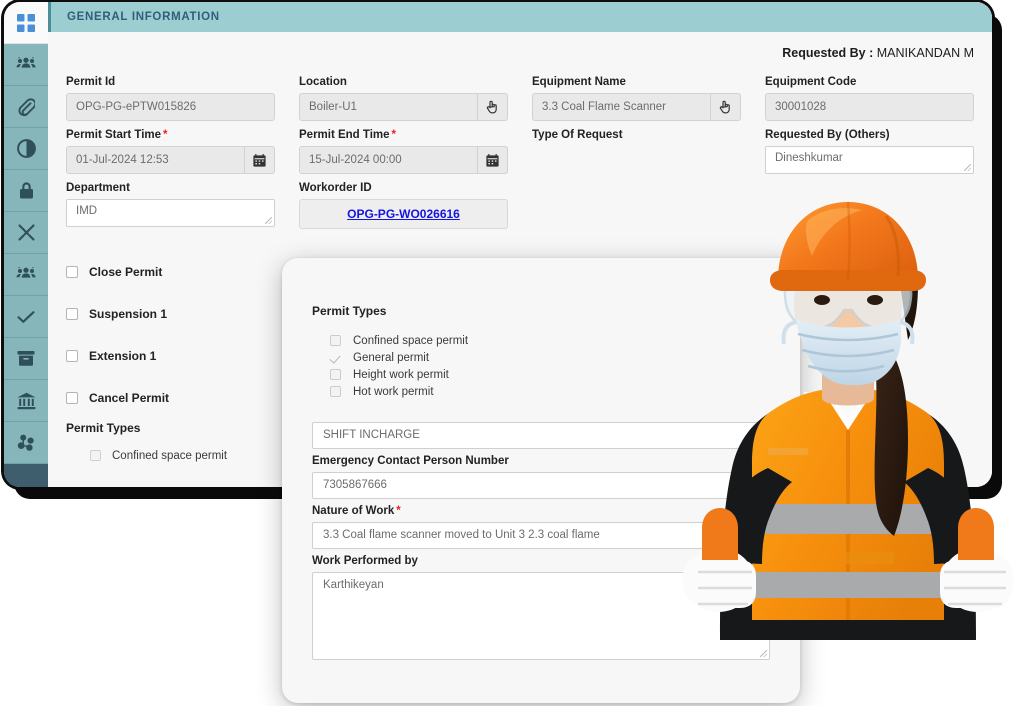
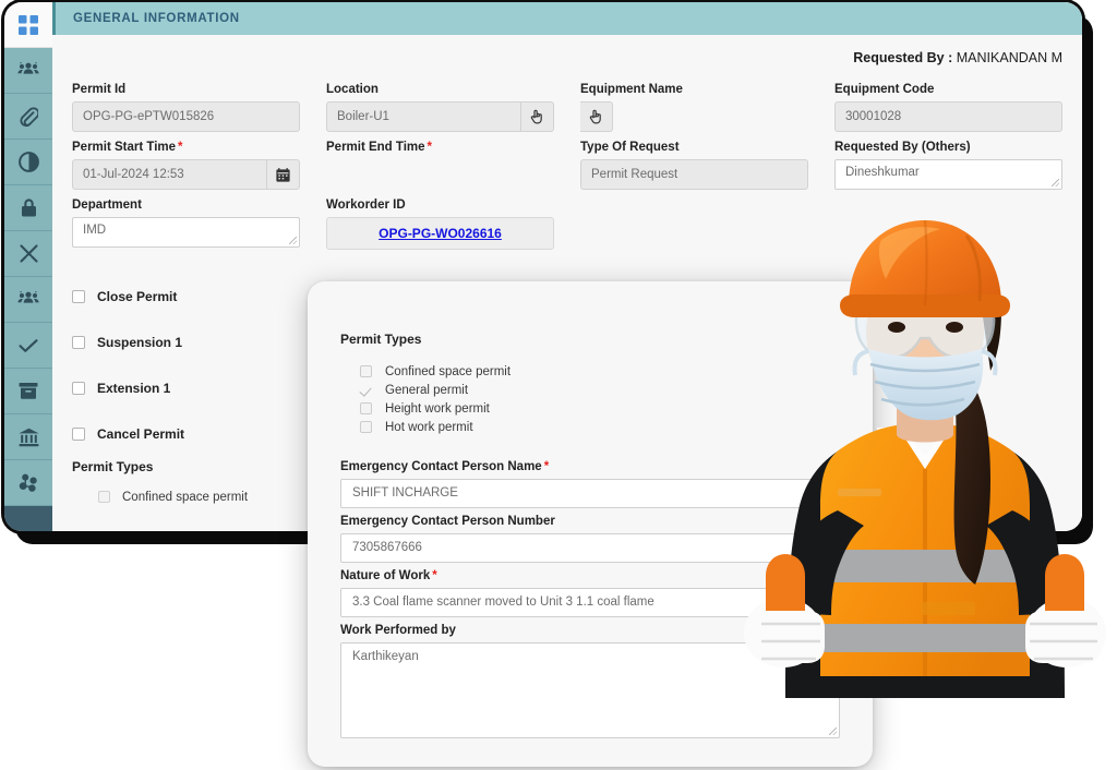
  GENERAL INFORMATION
  Requested By : MANIKANDAN M
  Permit Id
  OPG-PG-ePTW015826
  Location
  Boiler-U1
  Equipment Name
- 3.3 Coal Flame Scanner
  Equipment Code
  30001028
  Permit Start Time *
  01-Jul-2024 12:53
  Permit End Time *
- 15-Jul-2024 00:00
  Type Of Request
+ Permit Request
  Requested By (Others)
  Dineshkumar
  Department
  IMD
  Workorder ID
  OPG-PG-WO026616
  Close Permit
  Suspension 1
  Extension 1
  Cancel Permit
  Permit Types
  Confined space permit
  Permit Types
  Confined space permit
  General permit
  Height work permit
  Hot work permit
+ Emergency Contact Person Name *
  SHIFT INCHARGE
  Emergency Contact Person Number
  7305867666
  Nature of Work *
- 3.3 Coal flame scanner moved to Unit 3 2.3 coal flame
+ 3.3 Coal flame scanner moved to Unit 3 1.1 coal flame
  Work Performed by
  Karthikeyan
